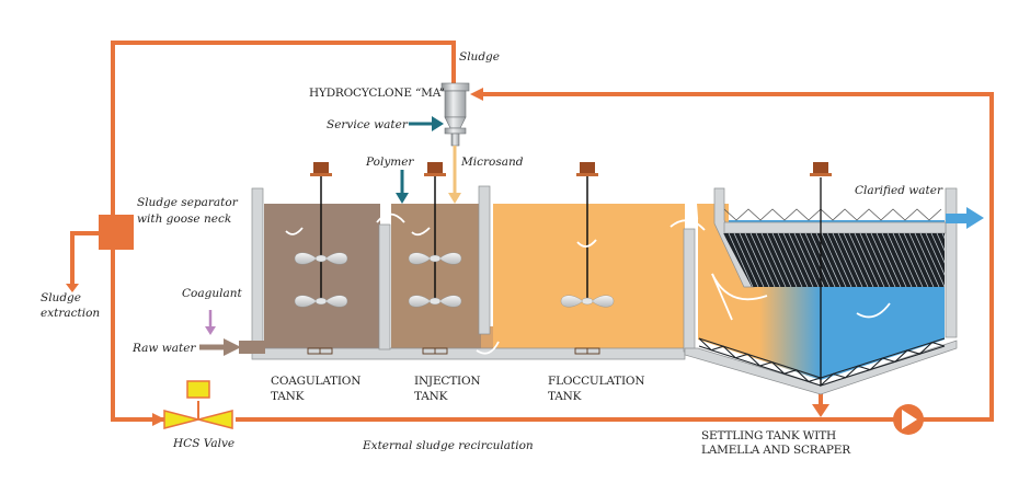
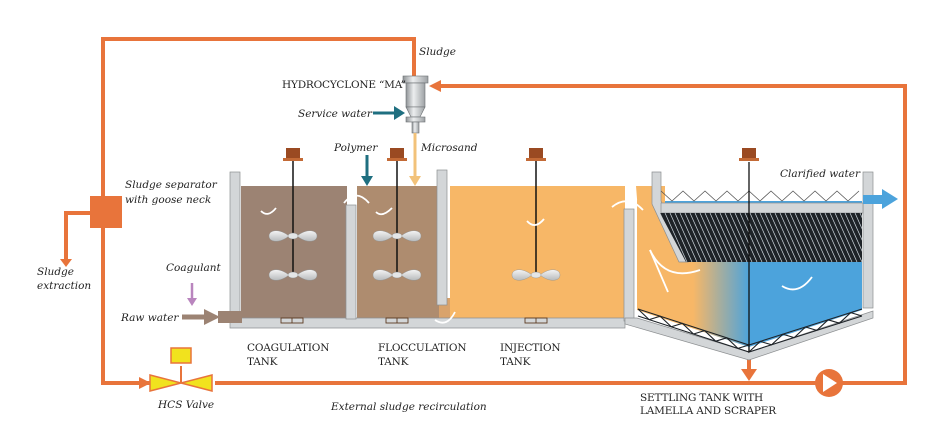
  Sludge
  HYDROCYCLONE “MA”
  Service water
  Polymer
  Microsand
  Sludge separator
  with goose neck
  Sludge
  extraction
  Coagulant
  Raw water
  Clarified water
  HCS Valve
  External sludge recirculation
  COAGULATION
  TANK
- INJECTION
+ FLOCCULATION
  TANK
- FLOCCULATION
+ INJECTION
  TANK
  SETTLING TANK WITH
  LAMELLA AND SCRAPER
